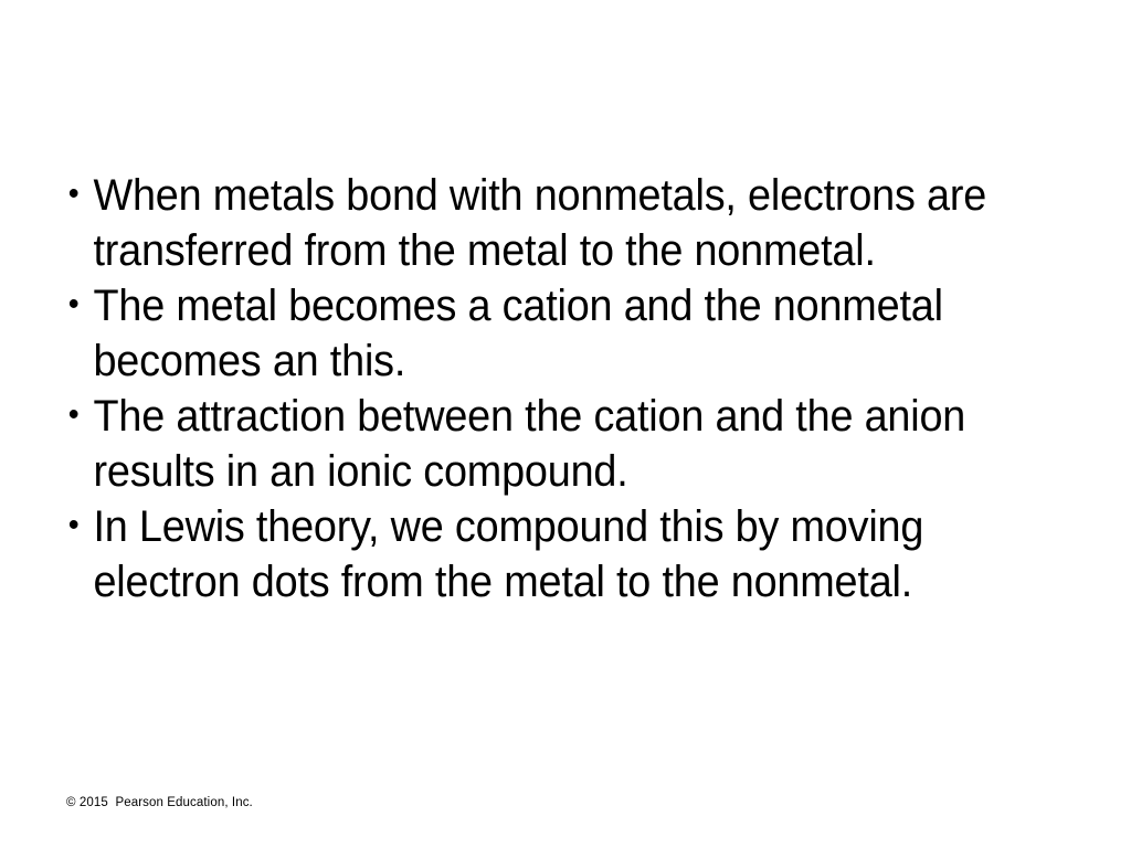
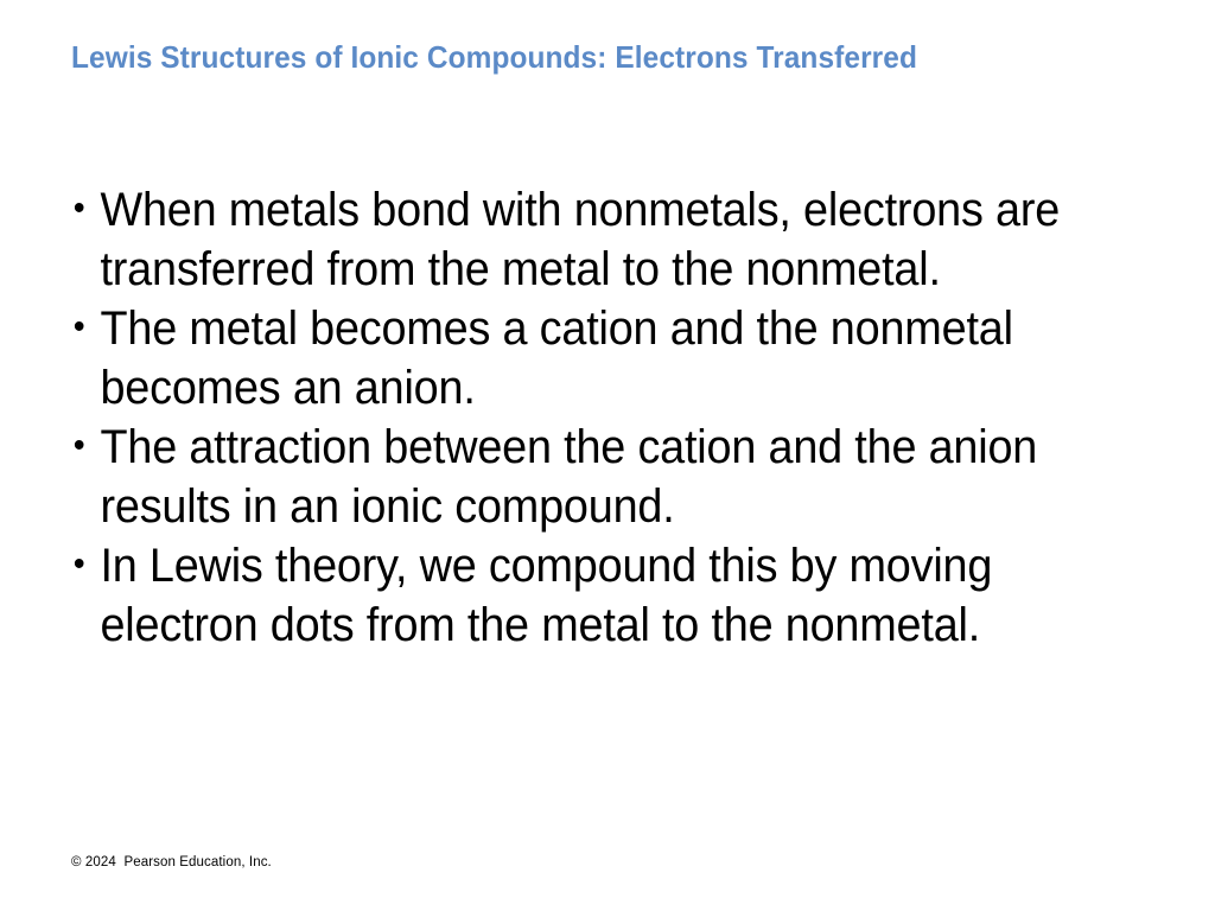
+ Lewis Structures of Ionic Compounds: Electrons Transferred
  •
  When metals bond with nonmetals, electrons are transferred from the metal to the nonmetal.
  •
- The metal becomes a cation and the nonmetal becomes an this.
+ The metal becomes a cation and the nonmetal becomes an anion.
  •
  The attraction between the cation and the anion results in an ionic compound.
  •
  In Lewis theory, we compound this by moving electron dots from the metal to the nonmetal.
- © 2015 Pearson Education, Inc.
+ © 2024 Pearson Education, Inc.
